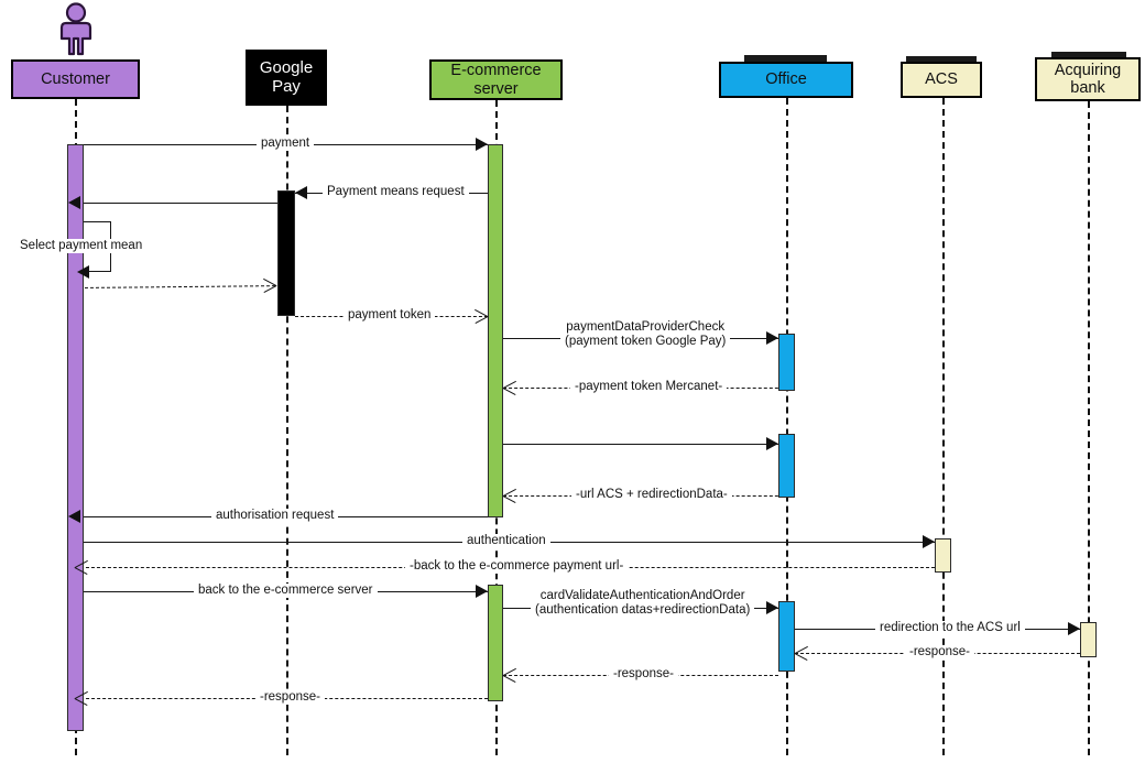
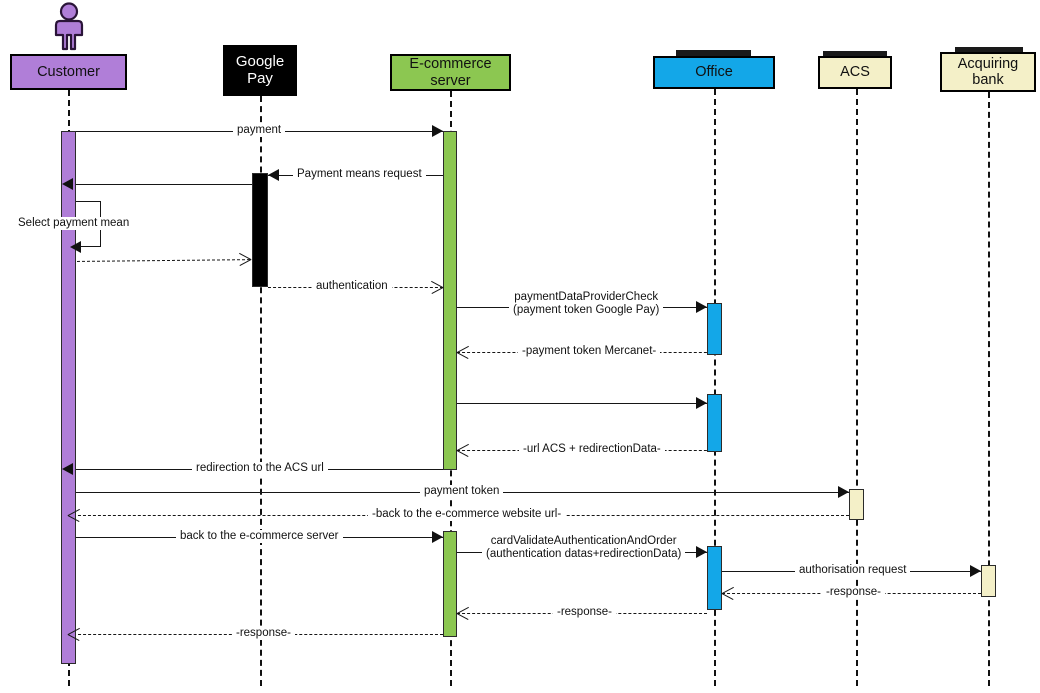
  Customer
  Google Pay
  E-commerce server
  Office
  ACS
  Acquiring bank
  payment
  Payment means request
  Select payment mean
- payment token
+ authentication
  paymentDataProviderCheck
  (payment token Google Pay)
  -payment token Mercanet-
  -url ACS + redirectionData-
- authorisation request
+ redirection to the ACS url
- authentication
+ payment token
- -back to the e-commerce payment url-
+ -back to the e-commerce website url-
  back to the e-commerce server
  cardValidateAuthenticationAndOrder
  (authentication datas+redirectionData)
- redirection to the ACS url
+ authorisation request
  -response-
  -response-
  -response-
